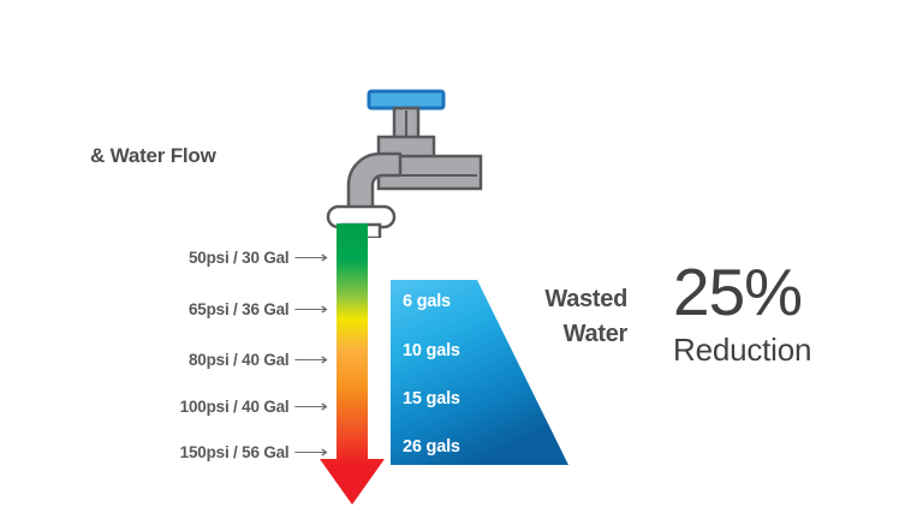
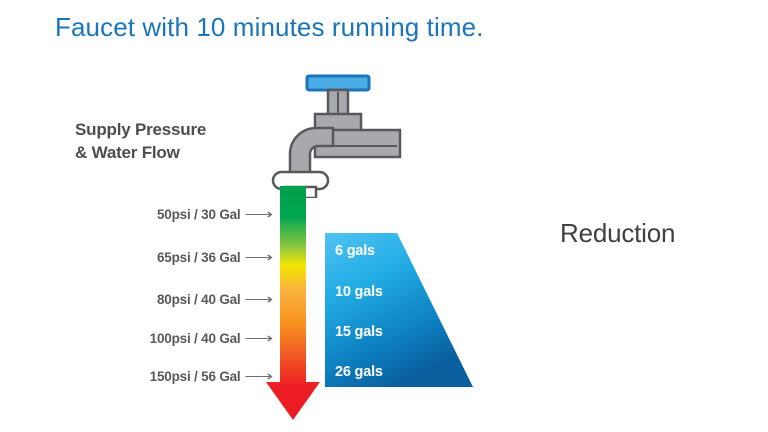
+ Faucet with 10 minutes running time.
+ Supply Pressure
  & Water Flow
  50psi / 30 Gal
  ⟶
  65psi / 36 Gal
  ⟶
  80psi / 40 Gal
  ⟶
  100psi / 40 Gal
  ⟶
  150psi / 56 Gal
  ⟶
  6 gals
  10 gals
  15 gals
  26 gals
- Wasted
- Water
- 25%
  Reduction
